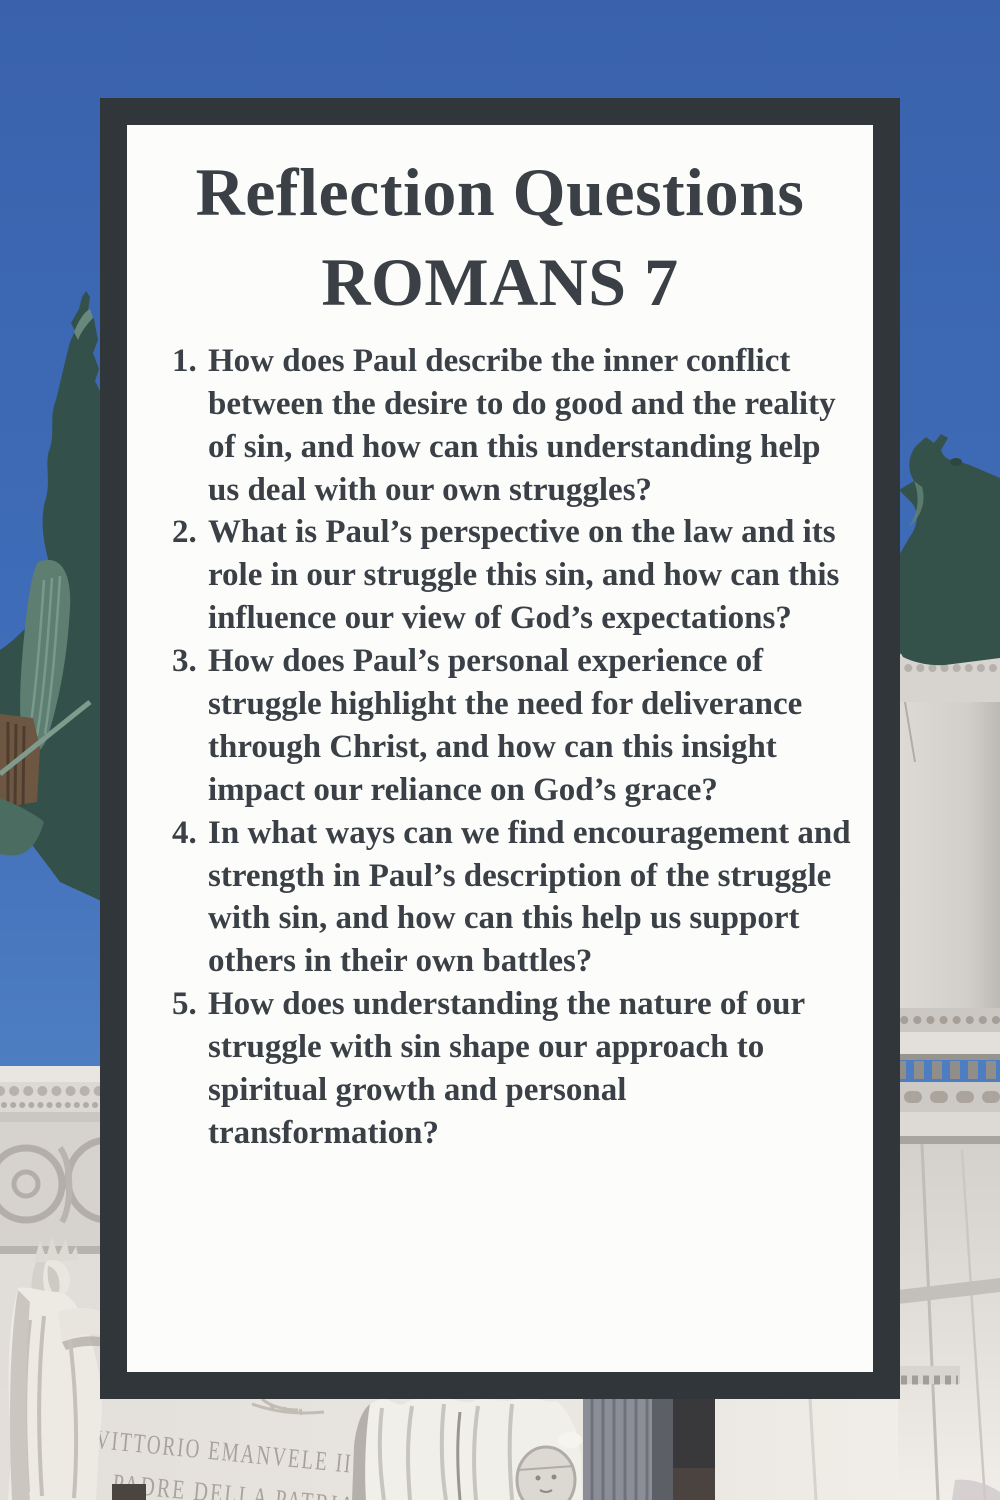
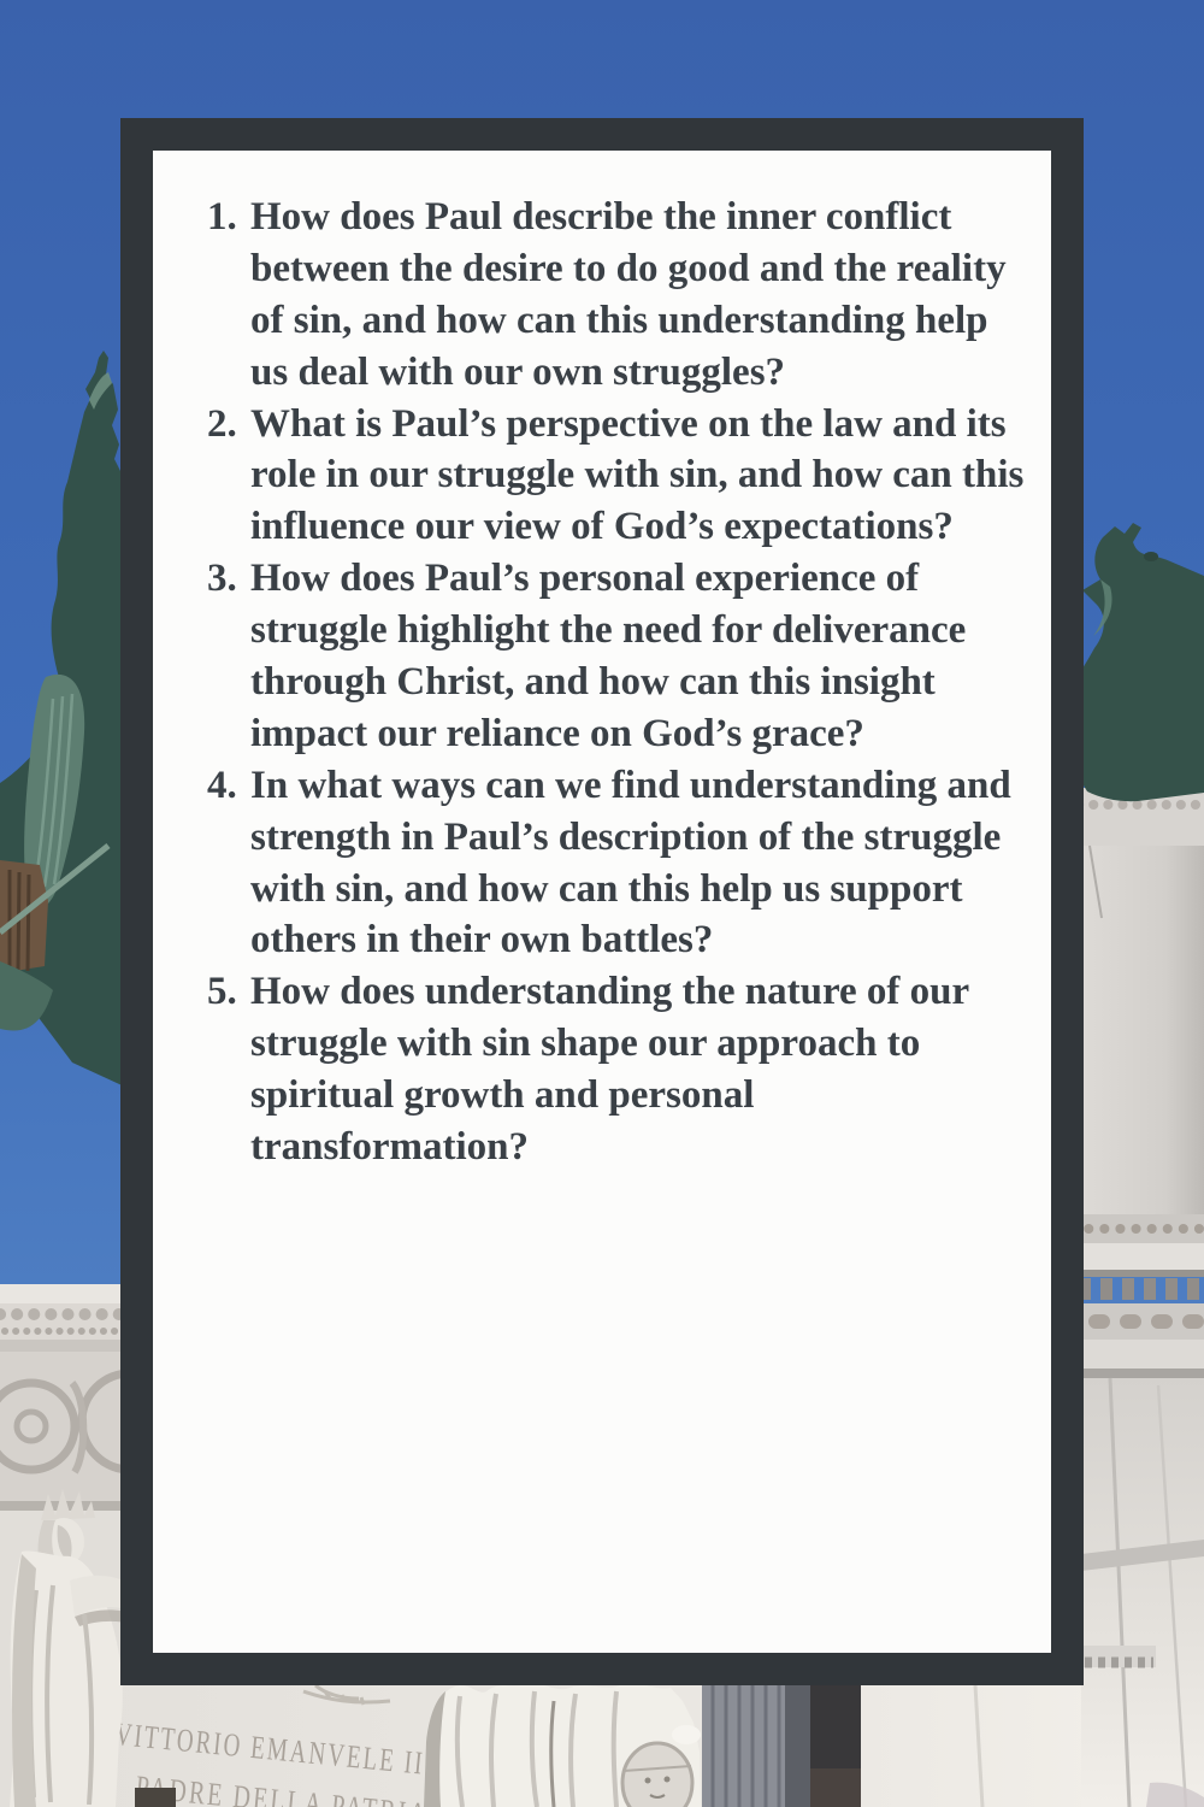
- Reflection Questions
- ROMANS 7
  How does Paul describe the inner conflict between the desire to do good and the reality of sin, and how can this understanding help us deal with our own struggles?
- What is Paul’s perspective on the law and its role in our struggle this sin, and how can this influence our view of God’s expectations?
+ What is Paul’s perspective on the law and its role in our struggle with sin, and how can this influence our view of God’s expectations?
  How does Paul’s personal experience of struggle highlight the need for deliverance through Christ, and how can this insight impact our reliance on God’s grace?
- In what ways can we find encouragement and strength in Paul’s description of the struggle with sin, and how can this help us support others in their own battles?
+ In what ways can we find understanding and strength in Paul’s description of the struggle with sin, and how can this help us support others in their own battles?
  How does understanding the nature of our struggle with sin shape our approach to spiritual growth and personal transformation?
